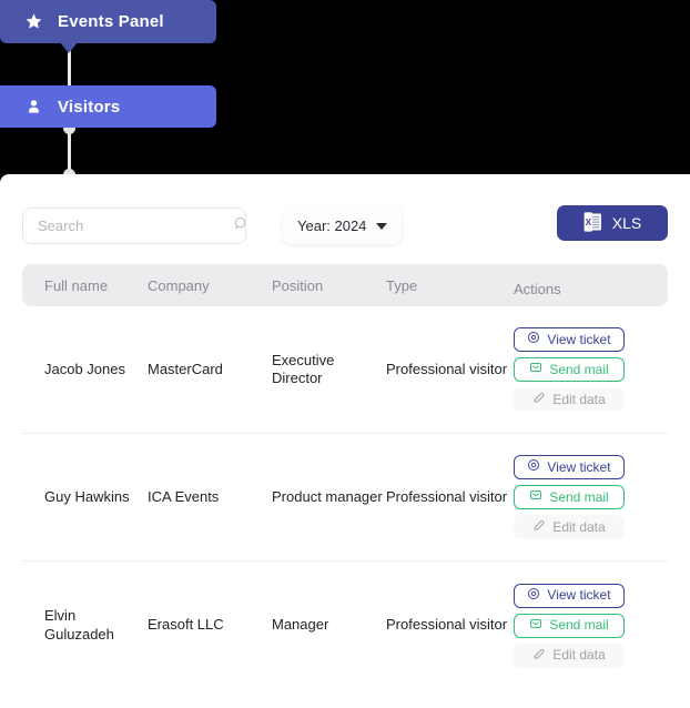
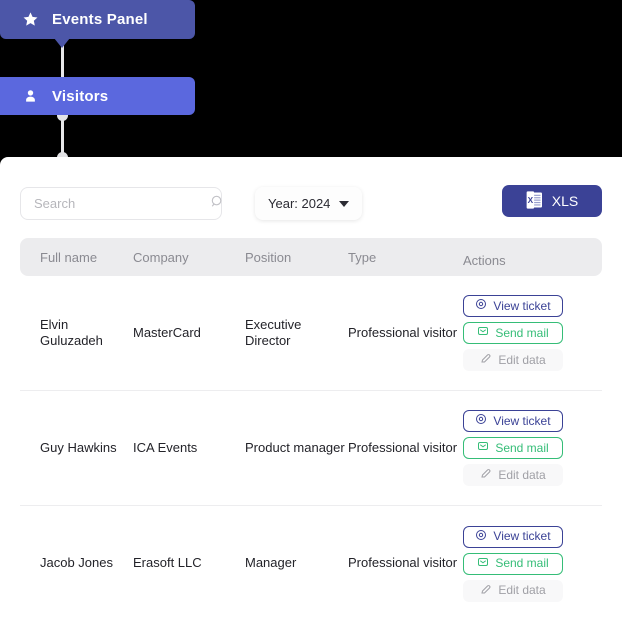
  Events Panel
  Visitors
  Search
  Year: 2024
  X
  XLS
  Full name
  Company
  Position
  Type
  Actions
- Jacob Jones
+ Elvin Guluzadeh
  MasterCard
  Executive Director
  Professional visitor
  View ticket
  Send mail
  Edit data
  Guy Hawkins
  ICA Events
  Product manager
  Professional visitor
  View ticket
  Send mail
  Edit data
- Elvin Guluzadeh
+ Jacob Jones
  Erasoft LLC
  Manager
  Professional visitor
  View ticket
  Send mail
  Edit data
